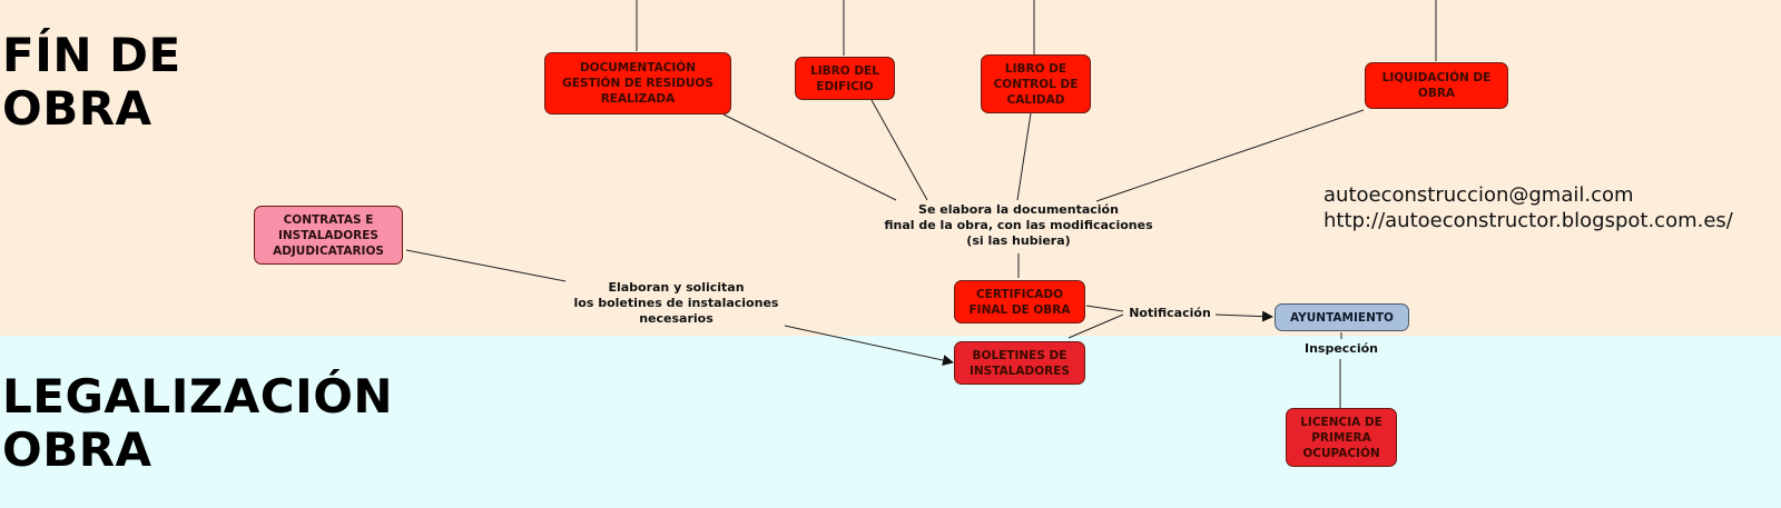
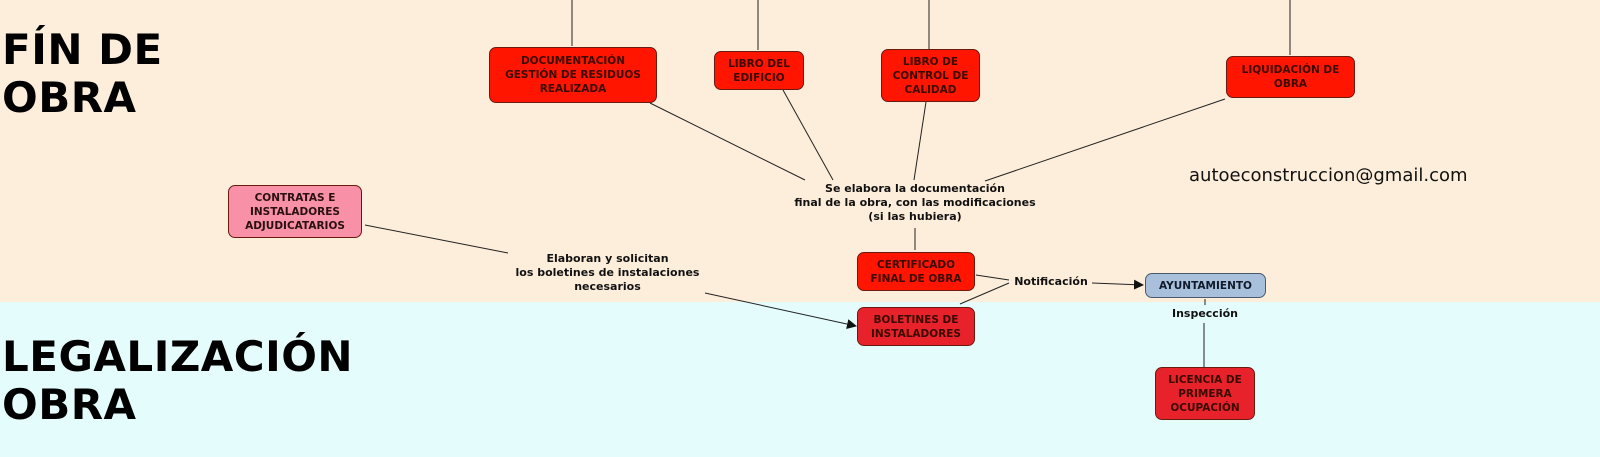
  FÍN DE
  OBRA
  LEGALIZACIÓN
  OBRA
  DOCUMENTACIÓN
  GESTIÓN DE RESIDUOS
  REALIZADA
  LIBRO DEL
  EDIFICIO
  LIBRO DE
  CONTROL DE
  CALIDAD
  LIQUIDACIÓN DE
  OBRA
  CONTRATAS E
  INSTALADORES
  ADJUDICATARIOS
  CERTIFICADO
  FINAL DE OBRA
  BOLETINES DE
  INSTALADORES
  AYUNTAMIENTO
  LICENCIA DE
  PRIMERA
  OCUPACIÓN
  Se elabora la documentación
  final de la obra, con las modificaciones
  (si las hubiera)
  Elaboran y solicitan
  los boletines de instalaciones
  necesarios
  Notificación
  Inspección
  autoeconstruccion@gmail.com
- http://autoeconstructor.blogspot.com.es/
